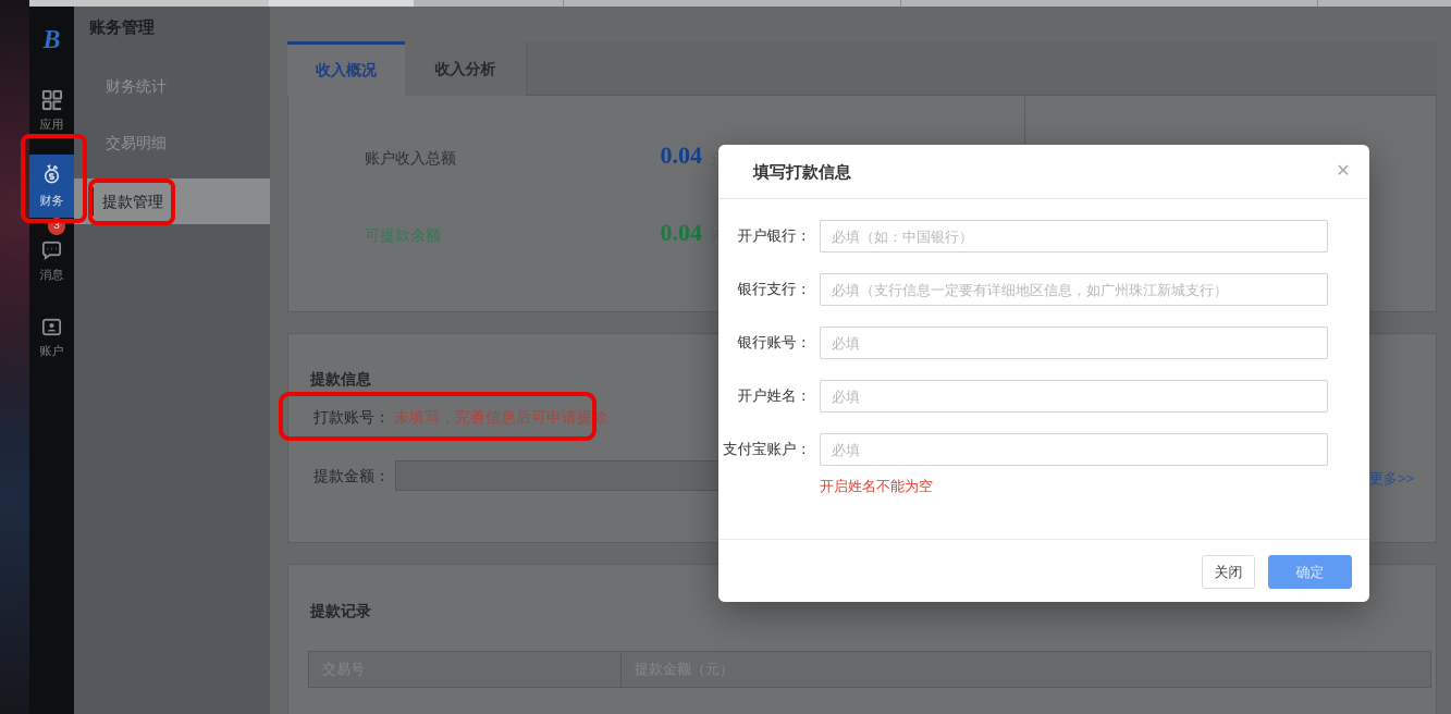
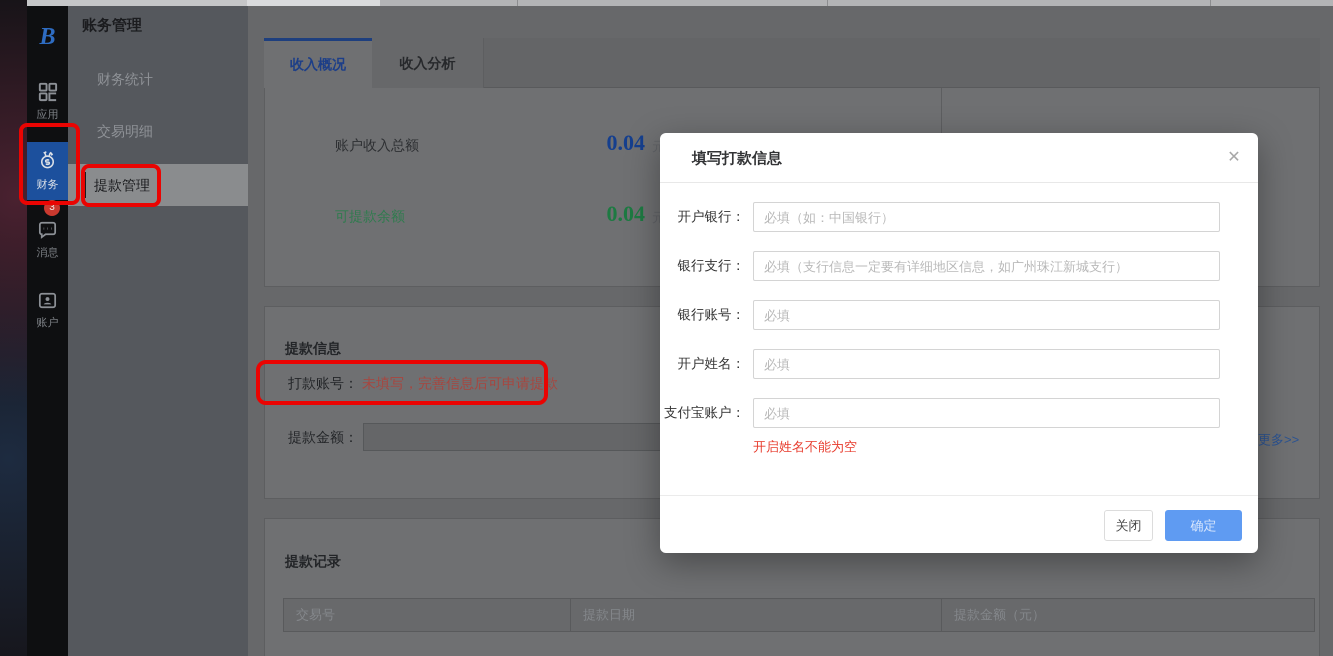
  B
  应用
  财务
  消息
  账户
  3
  账务管理
  财务统计
  交易明细
  提款管理
  收入概况
  收入分析
  账户收入总额
  0.04
  元
  可提款余额
  0.04
  元
  提款信息
  打款账号：
  未填写，完善信息后可申请提款
  提款金额：
  提款记录
  交易号
+ 提款日期
  提款金额（元）
  填写打款信息
  ✕
  开户银行：
  必填（如：中国银行）
  银行支行：
  必填（支行信息一定要有详细地区信息，如广州珠江新城支行）
  银行账号：
  必填
  开户姓名：
  必填
  支付宝账户：
  必填
  开启姓名不能为空
  关闭
  确定
